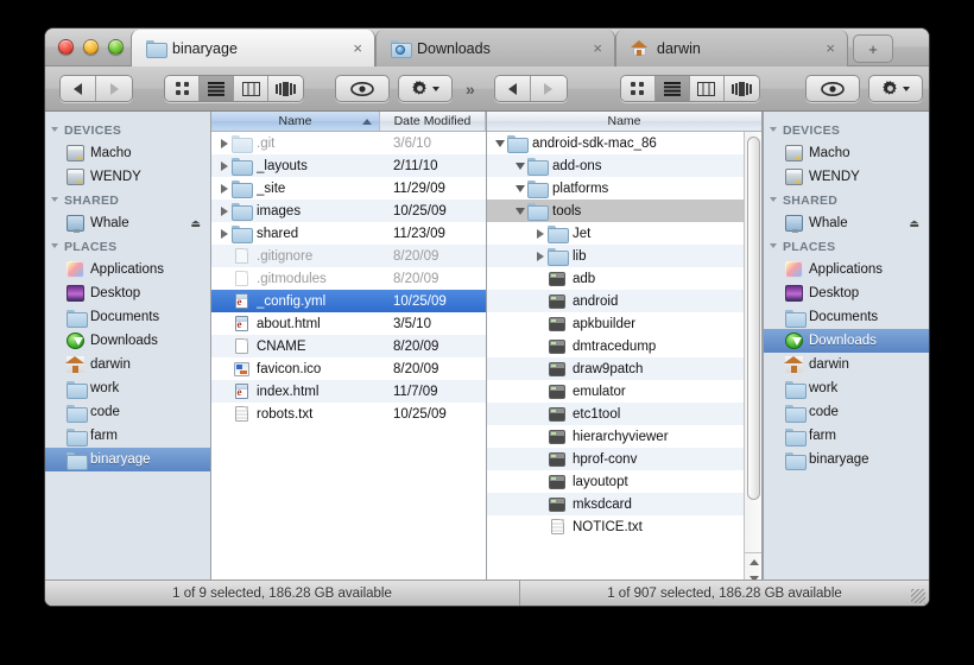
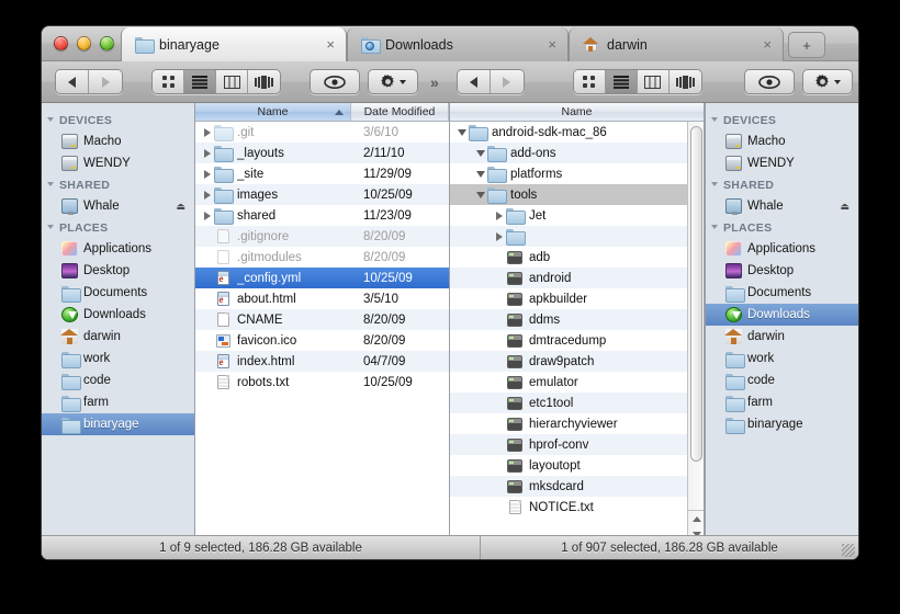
  binaryage
  ×
  Downloads
  ×
  darwin
  ×
  +
  »
  DEVICES
  Macho
  WENDY
  SHARED
  Whale
  ⏏
  PLACES
  Applications
  Desktop
  Documents
  Downloads
  darwin
  work
  code
  farm
  binaryage
  Name
  Date Modified
  .git
  3/6/10
  _layouts
  2/11/10
  _site
  11/29/09
  images
  10/25/09
  shared
  11/23/09
  .gitignore
  8/20/09
  .gitmodules
  8/20/09
  _config.yml
  10/25/09
  about.html
  3/5/10
  CNAME
  8/20/09
  favicon.ico
  8/20/09
  index.html
- 11/7/09
+ 04/7/09
  robots.txt
  10/25/09
  Name
  android-sdk-mac_86
  add-ons
  platforms
  tools
  Jet
- lib
  adb
  android
  apkbuilder
+ ddms
  dmtracedump
  draw9patch
  emulator
  etc1tool
  hierarchyviewer
  hprof-conv
  layoutopt
  mksdcard
  NOTICE.txt
  DEVICES
  Macho
  WENDY
  SHARED
  Whale
  ⏏
  PLACES
  Applications
  Desktop
  Documents
  Downloads
  darwin
  work
  code
  farm
  binaryage
  1 of 9 selected, 186.28 GB available
  1 of 907 selected, 186.28 GB available
